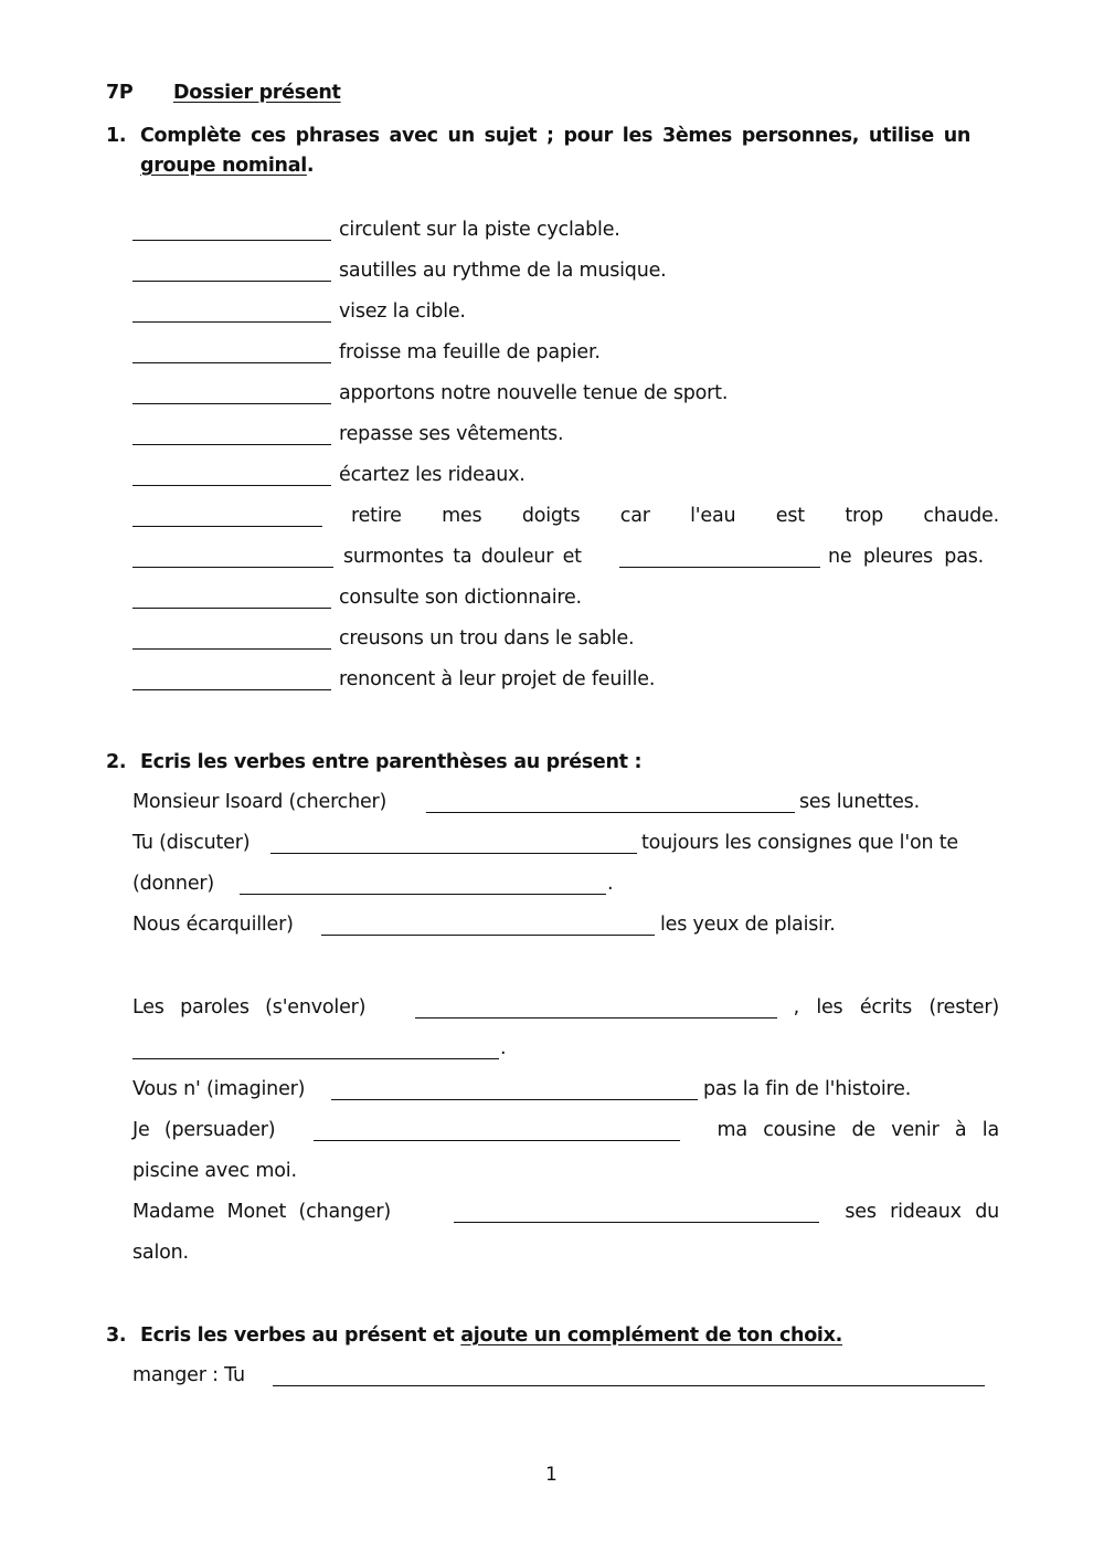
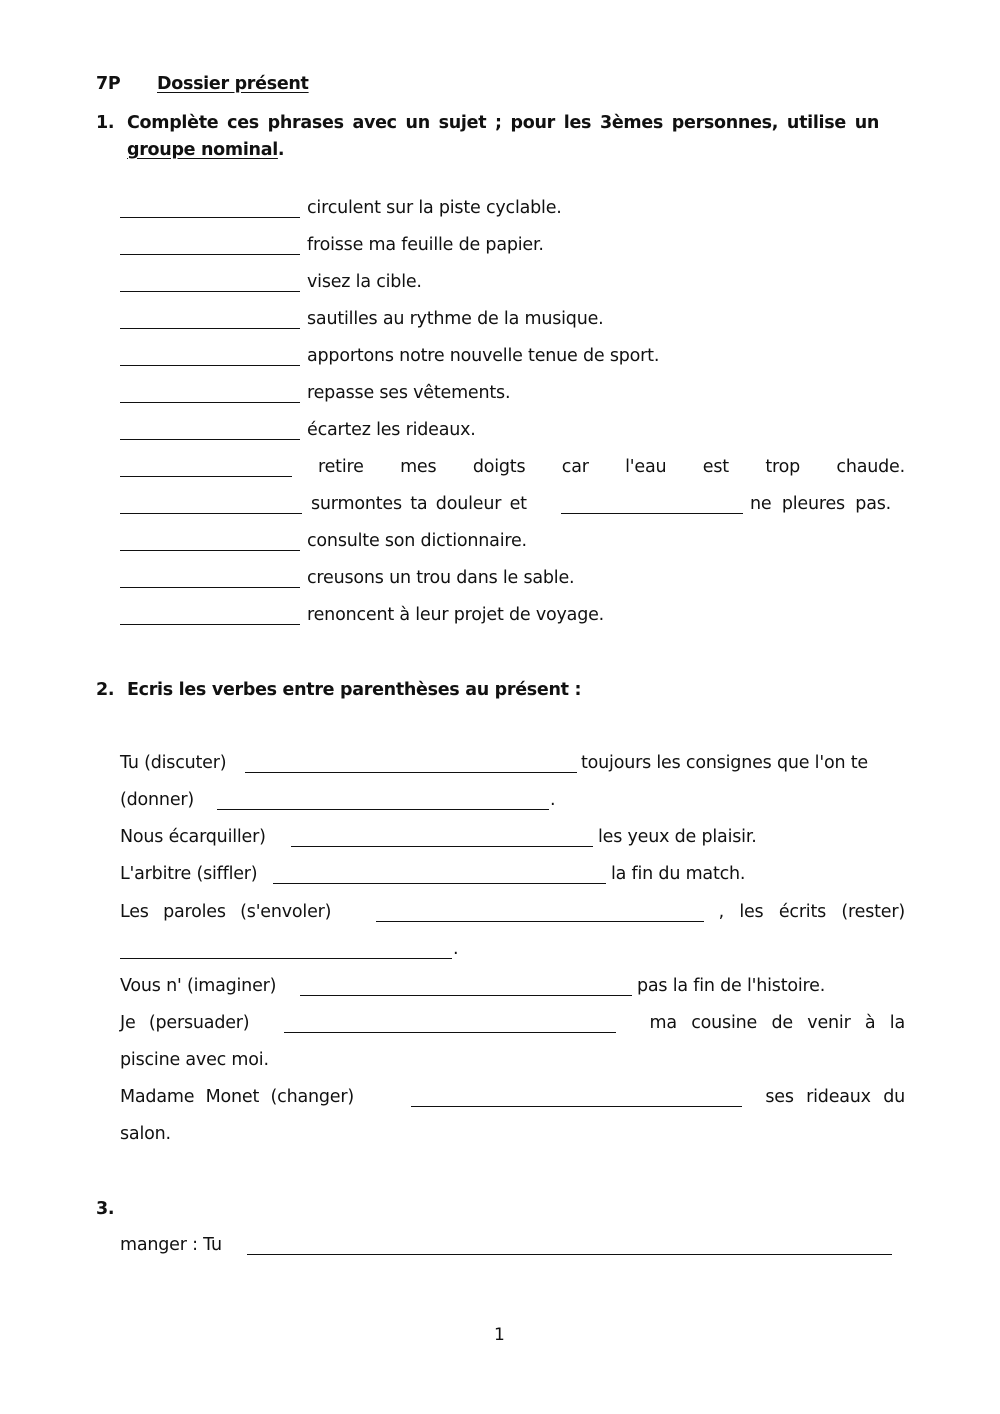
  7P
  Dossier présent
  1.
  Complète ces phrases avec un sujet ; pour les 3èmes personnes, utilise un
  groupe nominal.
  circulent sur la piste cyclable.
- sautilles au rythme de la musique.
+ froisse ma feuille de papier.
  visez la cible.
- froisse ma feuille de papier.
+ sautilles au rythme de la musique.
  apportons notre nouvelle tenue de sport.
  repasse ses vêtements.
  écartez les rideaux.
  retire
  mes
  doigts
  car
  l'eau
  est
  trop
  chaude.
  surmontes ta douleur et
  ne pleures pas.
  consulte son dictionnaire.
  creusons un trou dans le sable.
- renoncent à leur projet de feuille.
+ renoncent à leur projet de voyage.
  2.
  Ecris les verbes entre parenthèses au présent :
- Monsieur Isoard (chercher)
- ses lunettes.
  Tu (discuter)
  toujours les consignes que l'on te
  (donner)
  .
  Nous écarquiller)
  les yeux de plaisir.
+ L'arbitre (siffler)
+ la fin du match.
  Les paroles (s'envoler)
  , les écrits (rester)
  .
  Vous n' (imaginer)
  pas la fin de l'histoire.
  Je (persuader)
  ma cousine de venir à la
  piscine avec moi.
  Madame Monet (changer)
  ses rideaux du
  salon.
  3.
- Ecris les verbes au présent et ajoute un complément de ton choix.
  manger : Tu
  1
